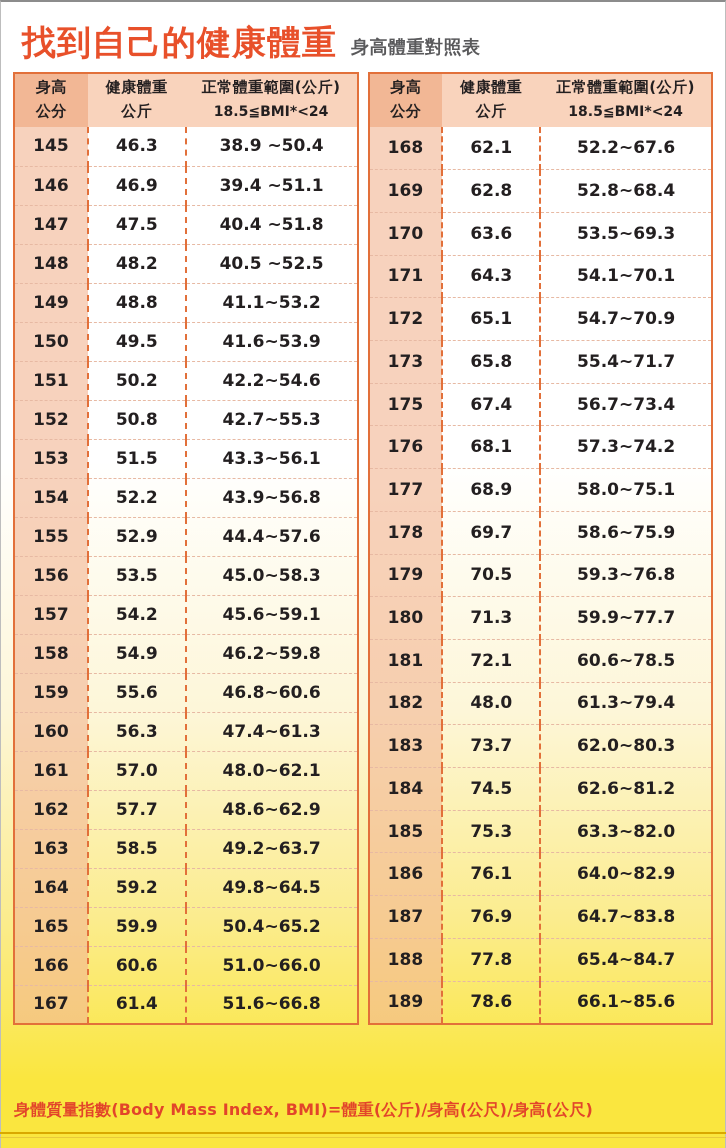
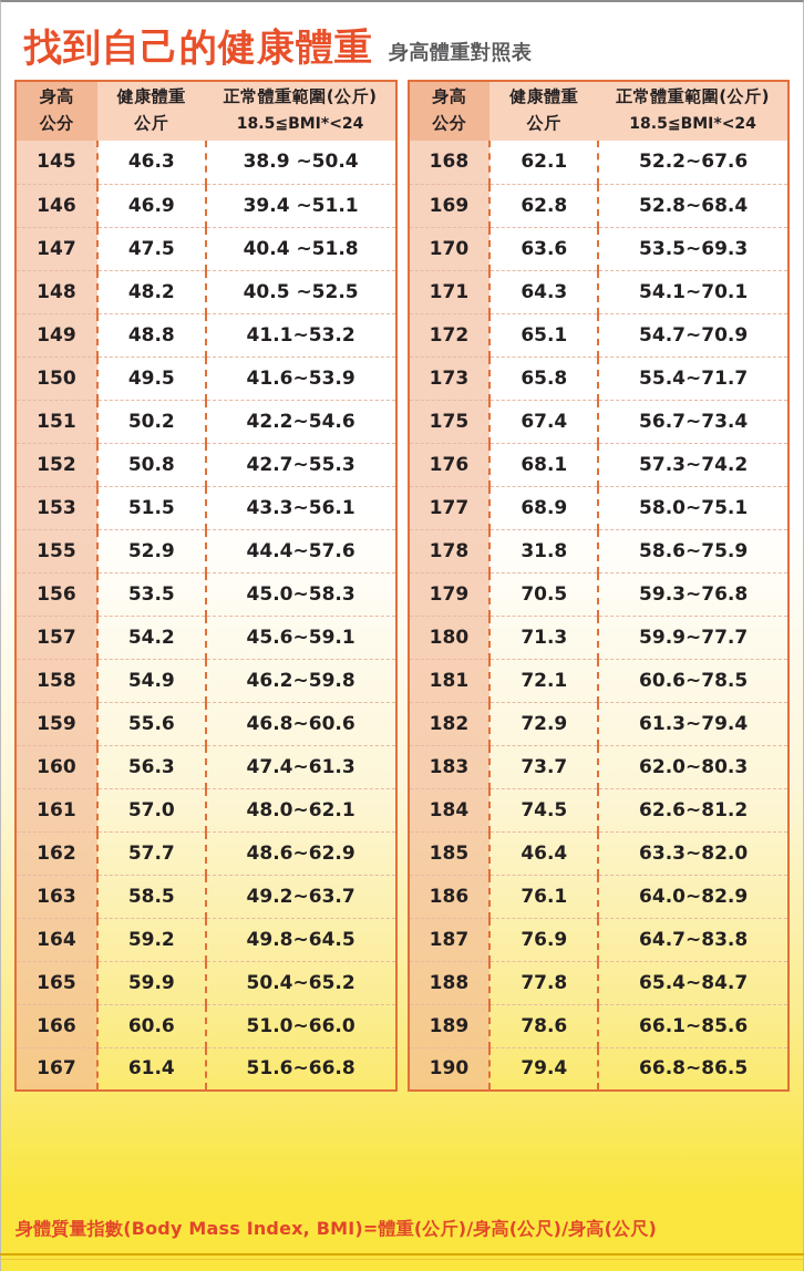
  找到自己的健康體重
  身高體重對照表
  身高	健康體重	正常體重範圍(公斤)
  公分	公斤	18.5≦BMI*<24
  145	46.3	38.9 ~50.4
  146	46.9	39.4 ~51.1
  147	47.5	40.4 ~51.8
  148	48.2	40.5 ~52.5
  149	48.8	41.1~53.2
  150	49.5	41.6~53.9
  151	50.2	42.2~54.6
  152	50.8	42.7~55.3
  153	51.5	43.3~56.1
- 154	52.2	43.9~56.8
  155	52.9	44.4~57.6
  156	53.5	45.0~58.3
  157	54.2	45.6~59.1
  158	54.9	46.2~59.8
  159	55.6	46.8~60.6
  160	56.3	47.4~61.3
  161	57.0	48.0~62.1
  162	57.7	48.6~62.9
  163	58.5	49.2~63.7
  164	59.2	49.8~64.5
  165	59.9	50.4~65.2
  166	60.6	51.0~66.0
  167	61.4	51.6~66.8
  身高	健康體重	正常體重範圍(公斤)
  公分	公斤	18.5≦BMI*<24
  168	62.1	52.2~67.6
  169	62.8	52.8~68.4
  170	63.6	53.5~69.3
  171	64.3	54.1~70.1
  172	65.1	54.7~70.9
  173	65.8	55.4~71.7
  175	67.4	56.7~73.4
  176	68.1	57.3~74.2
  177	68.9	58.0~75.1
- 178	69.7	58.6~75.9
+ 178	31.8	58.6~75.9
  179	70.5	59.3~76.8
  180	71.3	59.9~77.7
  181	72.1	60.6~78.5
- 182	48.0	61.3~79.4
+ 182	72.9	61.3~79.4
  183	73.7	62.0~80.3
  184	74.5	62.6~81.2
- 185	75.3	63.3~82.0
+ 185	46.4	63.3~82.0
  186	76.1	64.0~82.9
  187	76.9	64.7~83.8
  188	77.8	65.4~84.7
  189	78.6	66.1~85.6
+ 190	79.4	66.8~86.5
  身體質量指數(Body Mass Index, BMI)=體重(公斤)/身高(公尺)/身高(公尺)
